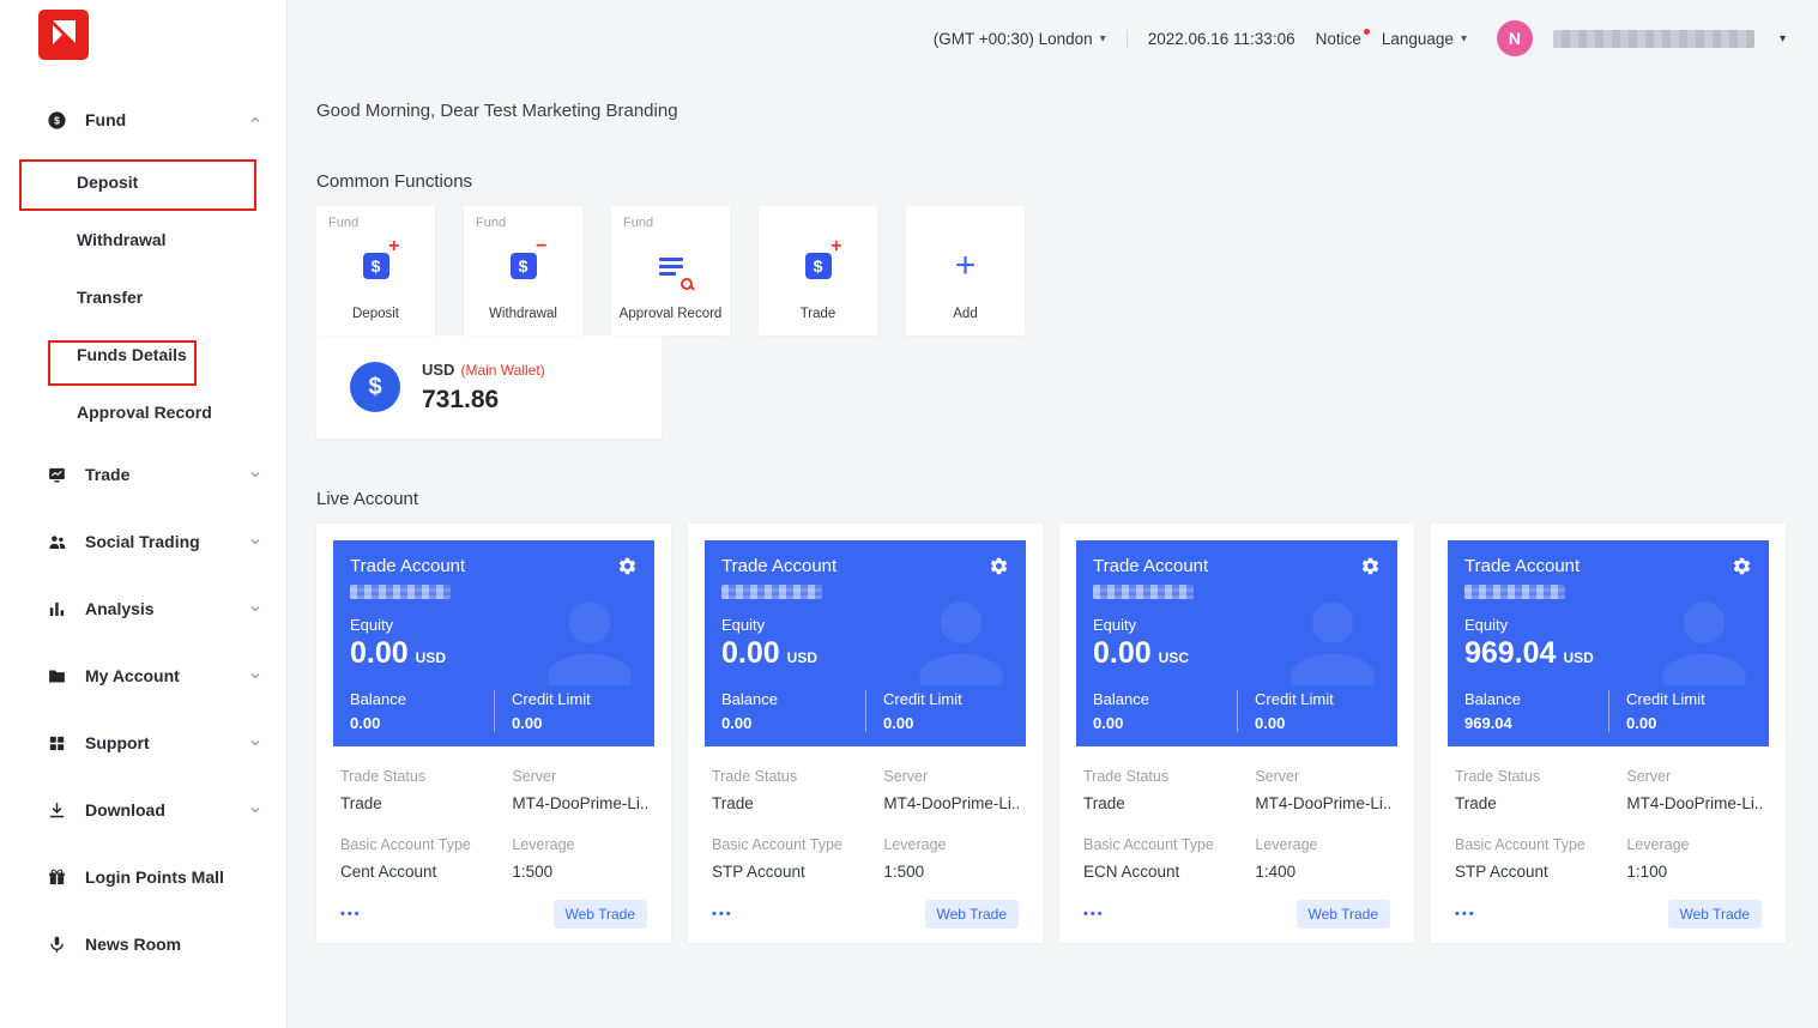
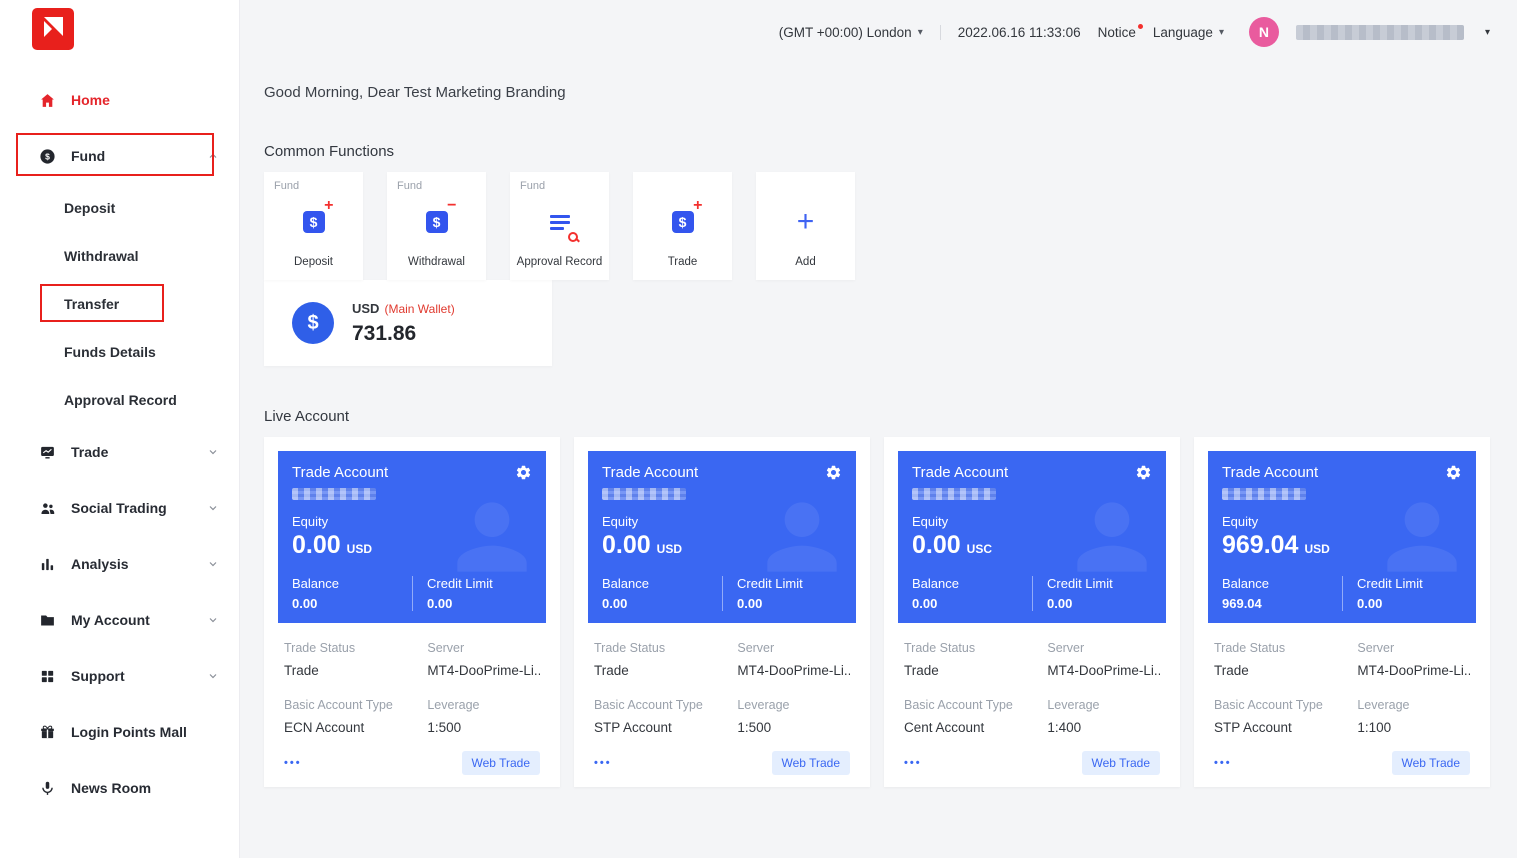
+ Home
  $
  Fund
  Deposit
  Withdrawal
  Transfer
  Funds Details
  Approval Record
  Trade
  Social Trading
  Analysis
  My Account
  Support
- Download
  Login Points Mall
  News Room
- (GMT +00:30) London
+ (GMT +00:00) London
  ▾
  2022.06.16 11:33:06
  Notice
  Language
  ▾
  N
  ▾
  Good Morning, Dear Test Marketing Branding
  Common Functions
  Fund
  $
  +
  Deposit
  Fund
  $
  −
  Withdrawal
  Fund
  Approval Record
  $
  +
  Trade
  +
  Add
  $
  USD (Main Wallet)
  731.86
  Live Account
  Trade Account
  Equity
  0.00 USD
  Balance
  0.00
  Credit Limit
  0.00
  Trade Status
  Trade
  Server
  MT4-DooPrime-Li..
  Basic Account Type
- Cent Account
+ ECN Account
  Leverage
  1:500
  •••
  Web Trade
  Trade Account
  Equity
  0.00 USD
  Balance
  0.00
  Credit Limit
  0.00
  Trade Status
  Trade
  Server
  MT4-DooPrime-Li..
  Basic Account Type
  STP Account
  Leverage
  1:500
  •••
  Web Trade
  Trade Account
  Equity
  0.00 USC
  Balance
  0.00
  Credit Limit
  0.00
  Trade Status
  Trade
  Server
  MT4-DooPrime-Li..
  Basic Account Type
- ECN Account
+ Cent Account
  Leverage
  1:400
  •••
  Web Trade
  Trade Account
  Equity
  969.04 USD
  Balance
  969.04
  Credit Limit
  0.00
  Trade Status
  Trade
  Server
  MT4-DooPrime-Li..
  Basic Account Type
  STP Account
  Leverage
  1:100
  •••
  Web Trade
